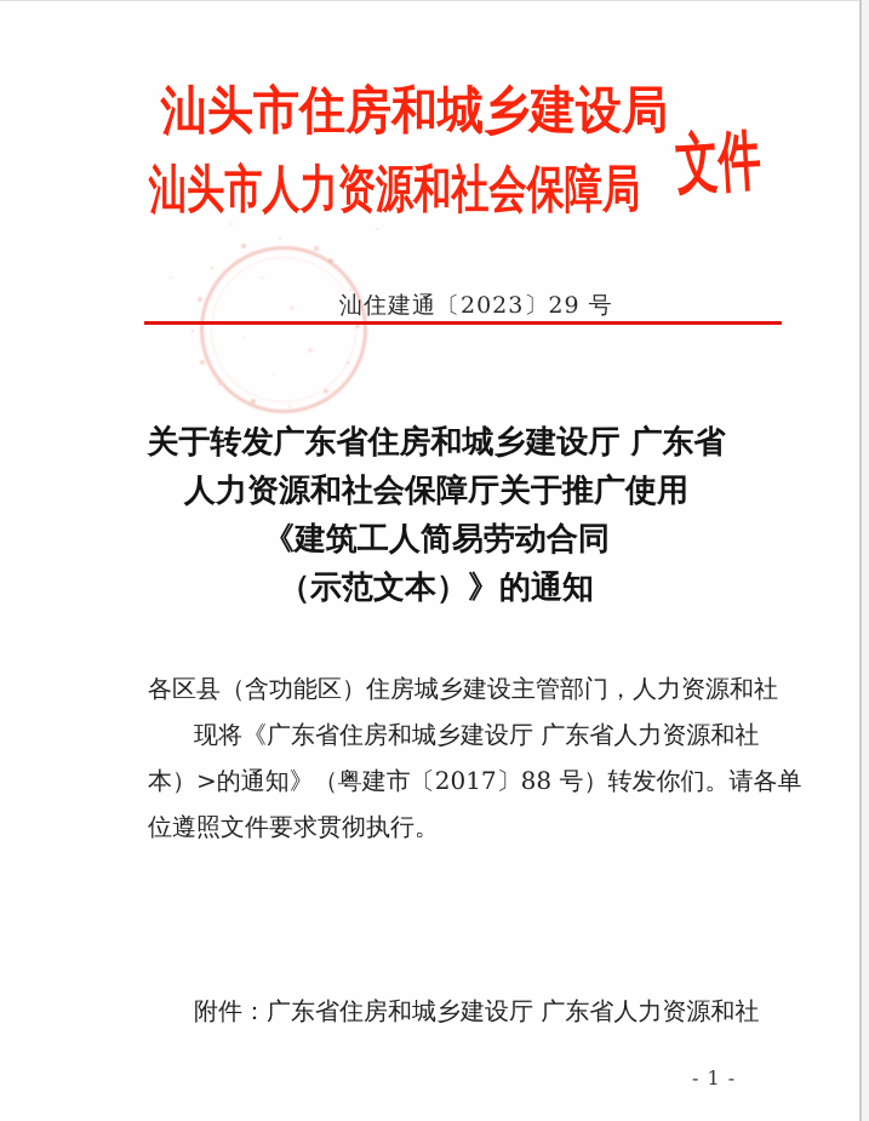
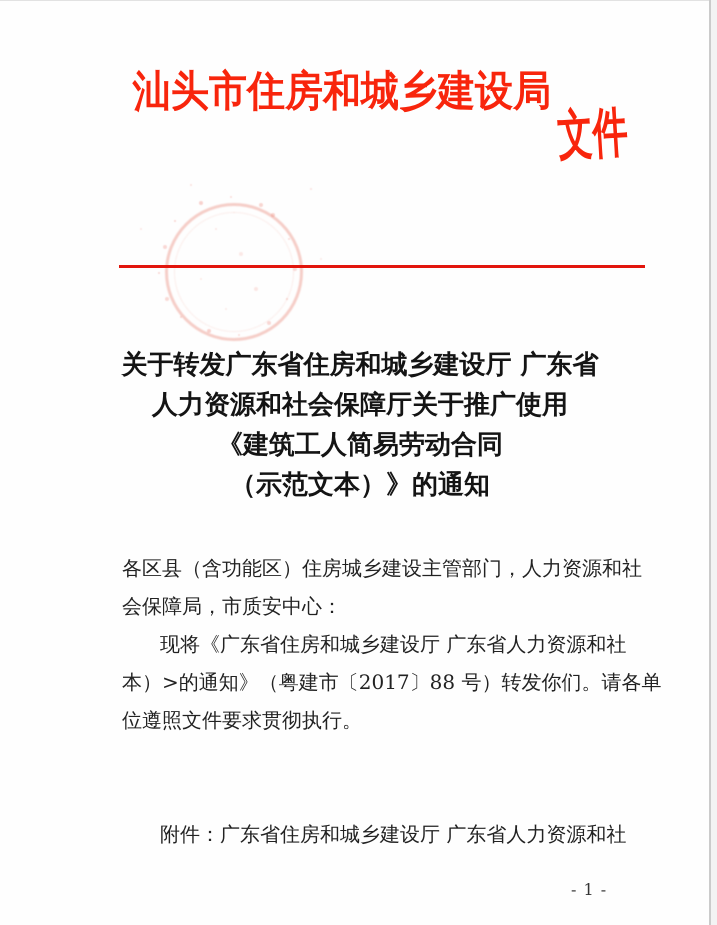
  汕头市住房和城乡建设局
- 汕头市人力资源和社会保障局
- 汕住建通〔2023〕29 号
  关于转发广东省住房和城乡建设厅 广东省
  人力资源和社会保障厅关于推广使用
  《建筑工人简易劳动合同
  （示范文本）》的通知
  各区县（含功能区）住房城乡建设主管部门，人力资源和社
+ 会保障局，市质安中心：
  现将《广东省住房和城乡建设厅 广东省人力资源和社
  本）>的通知》（粤建市〔2017〕88 号）转发你们。请各单
  位遵照文件要求贯彻执行。
  附件：广东省住房和城乡建设厅 广东省人力资源和社
  - 1 -
